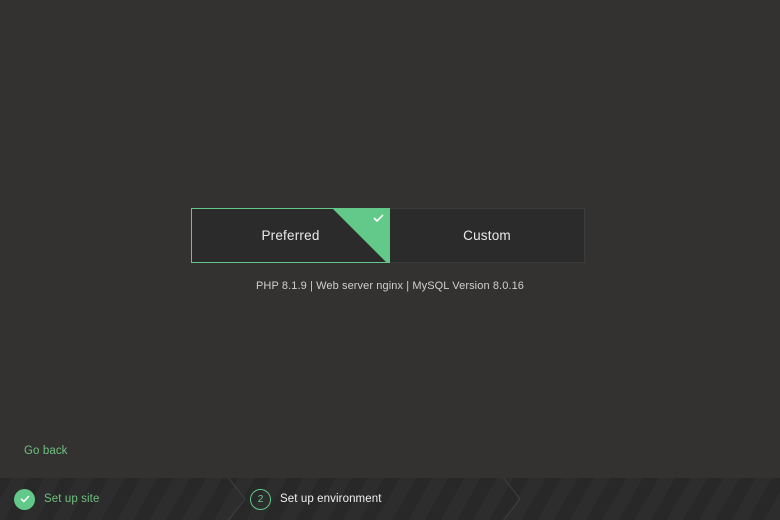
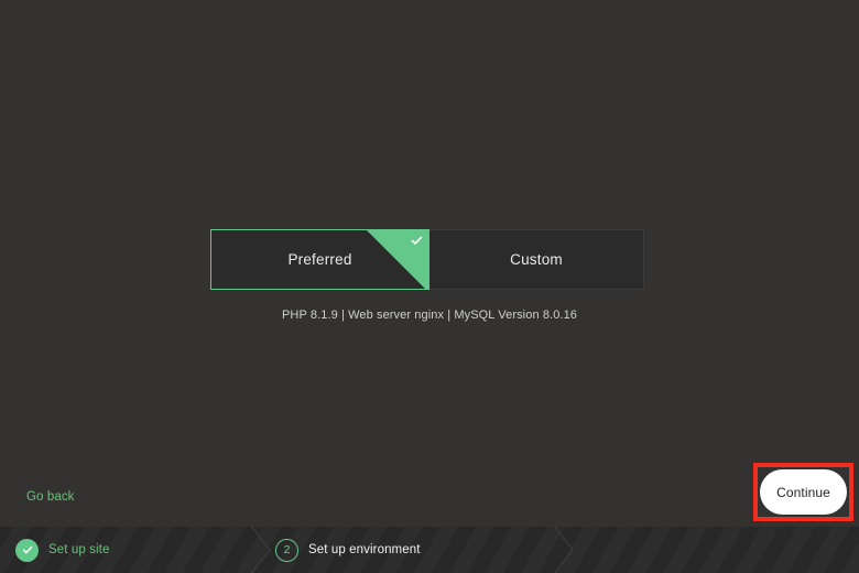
  Preferred
  Custom
  PHP 8.1.9 | Web server nginx | MySQL Version 8.0.16
  Go back
+ Continue
  Set up site
  2
  Set up environment
